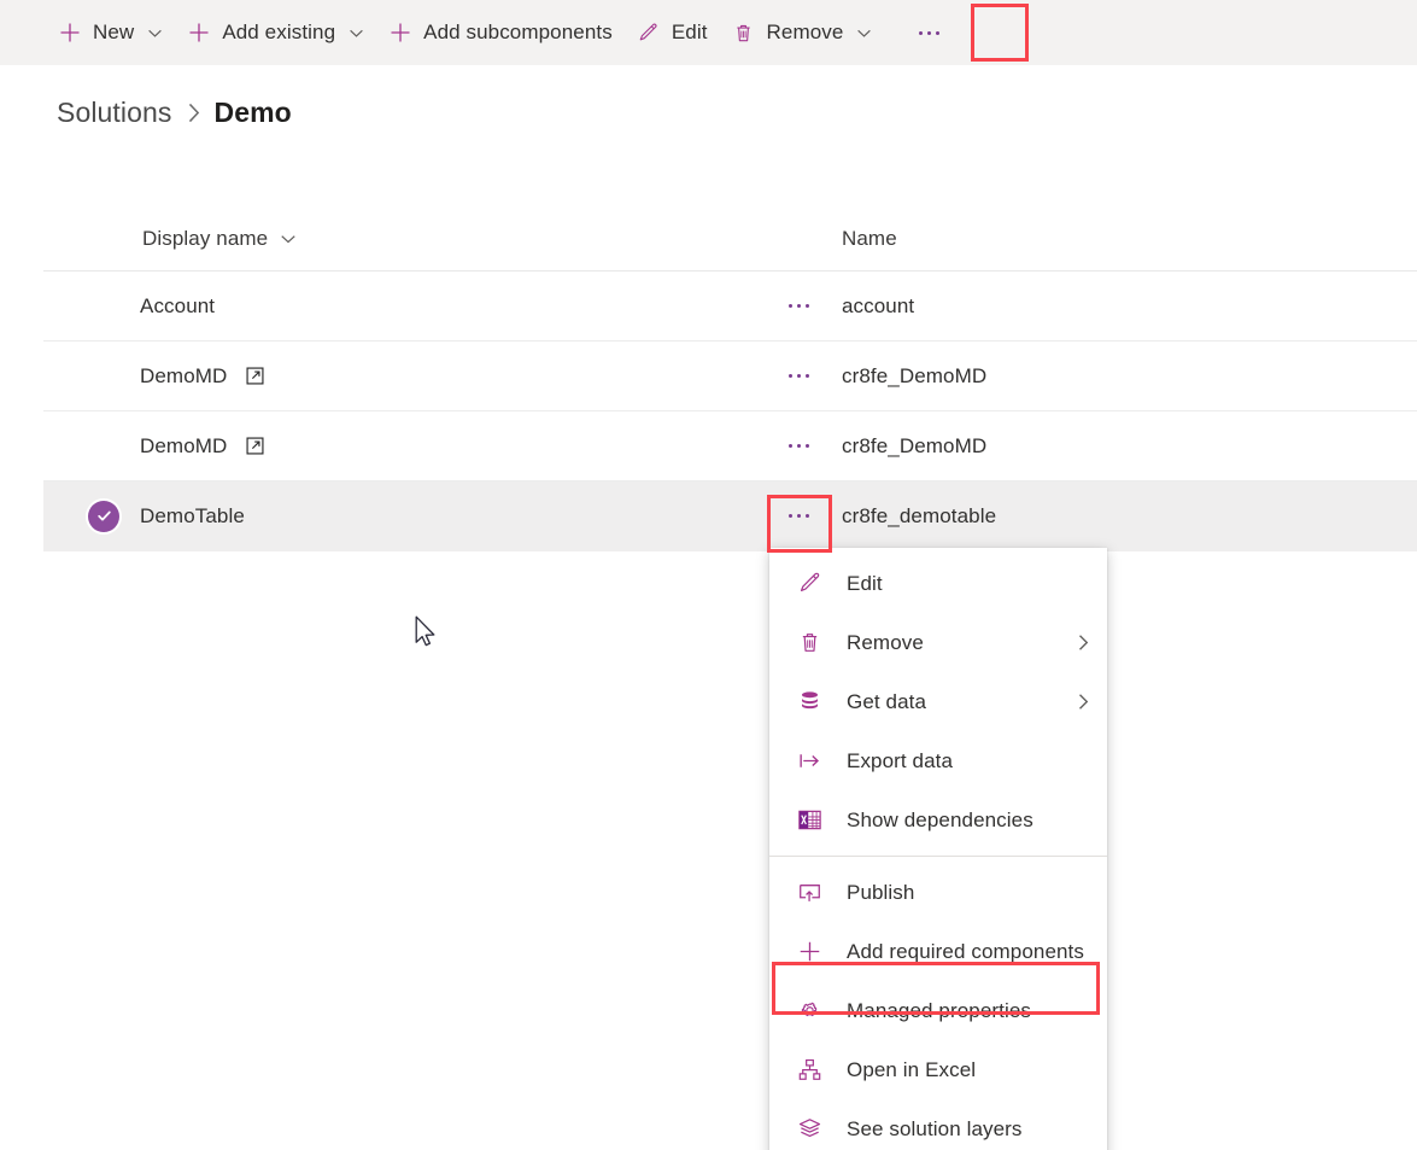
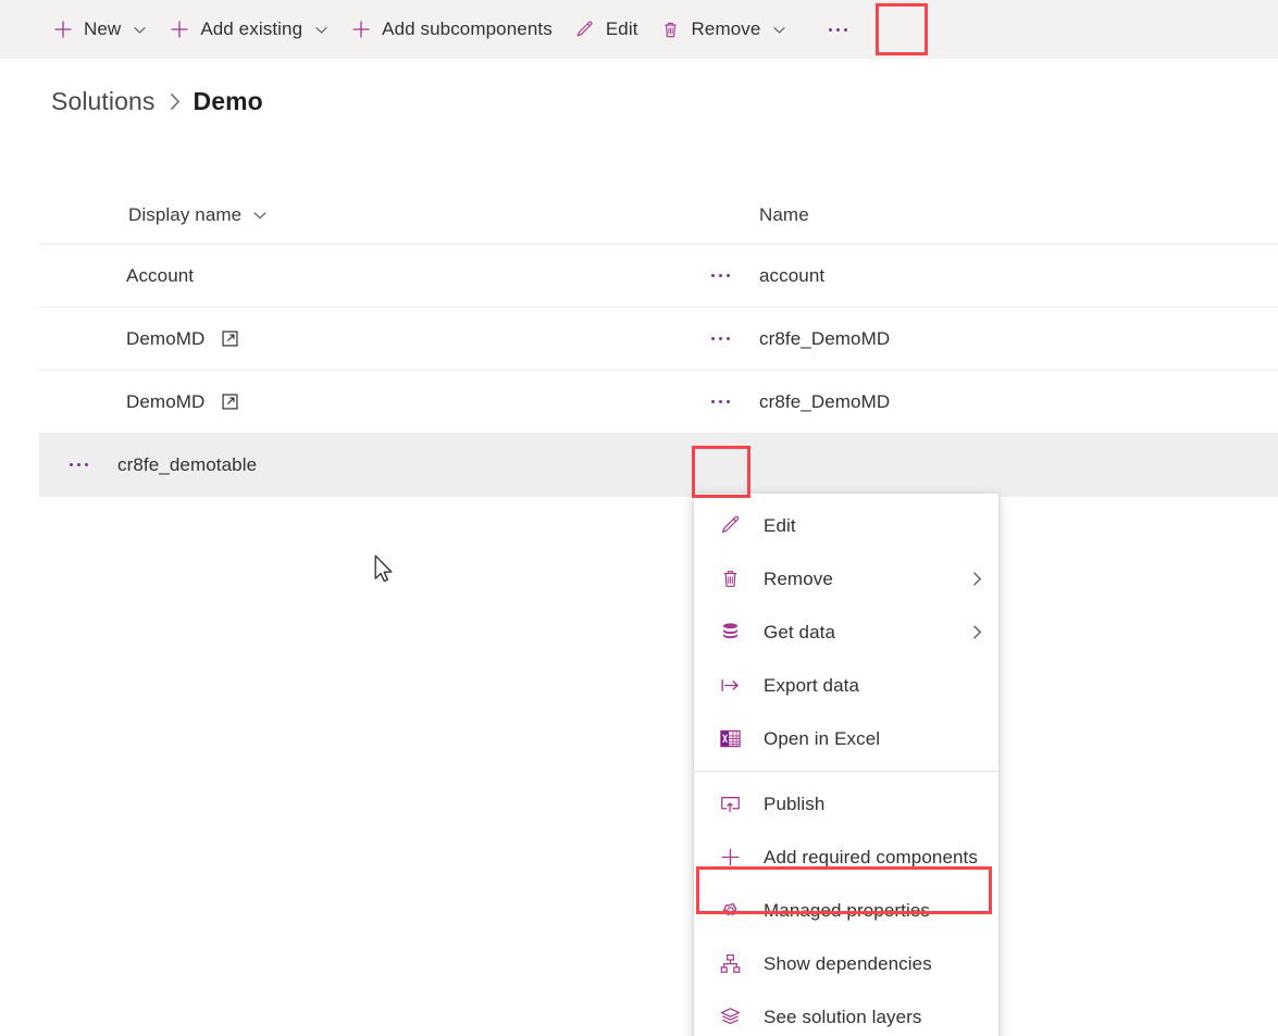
  New
  Add existing
  Add subcomponents
  Edit
  Remove
  Solutions
  Demo
  Display name
  Name
  Account
  account
  DemoMD
  cr8fe_DemoMD
  DemoMD
  cr8fe_DemoMD
- DemoTable
  cr8fe_demotable
  Edit
  Remove
  Get data
  Export data
- Show dependencies
+ Open in Excel
  Publish
  Add required components
  Managed properties
- Open in Excel
+ Show dependencies
  See solution layers
